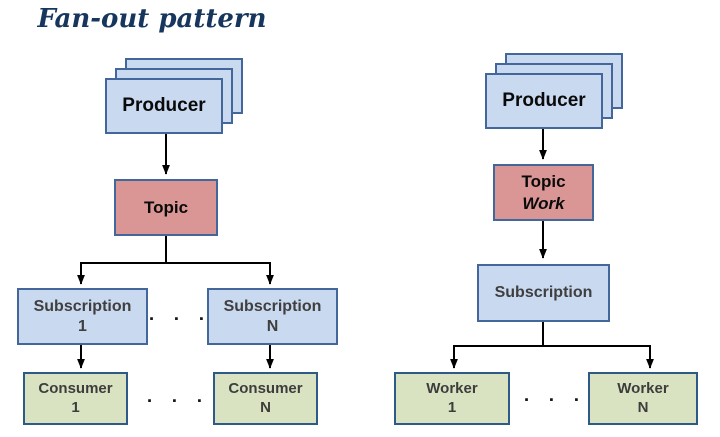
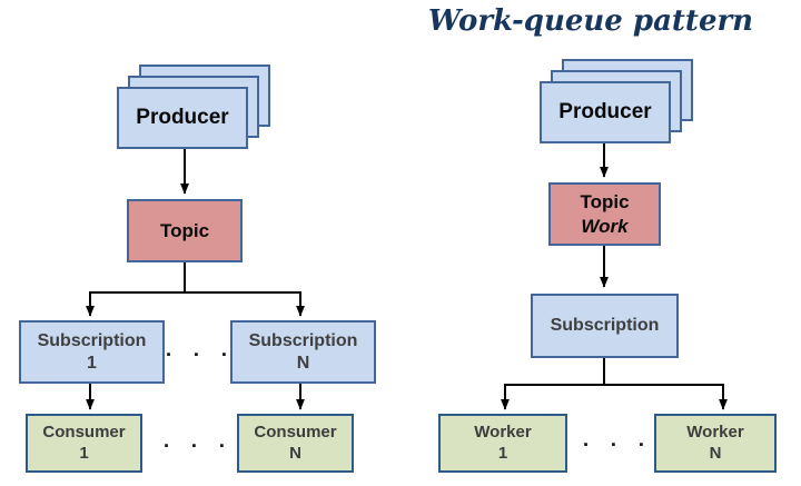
- Fan-out pattern
  Producer
  Topic
  Subscription
  1
  Subscription
  N
  ▪ ▪ ▪
  Consumer
  1
  Consumer
  N
  ▪ ▪ ▪
+ Work-queue pattern
  Producer
  Topic
  Work
  Subscription
  Worker
  1
  Worker
  N
  ▪ ▪ ▪
